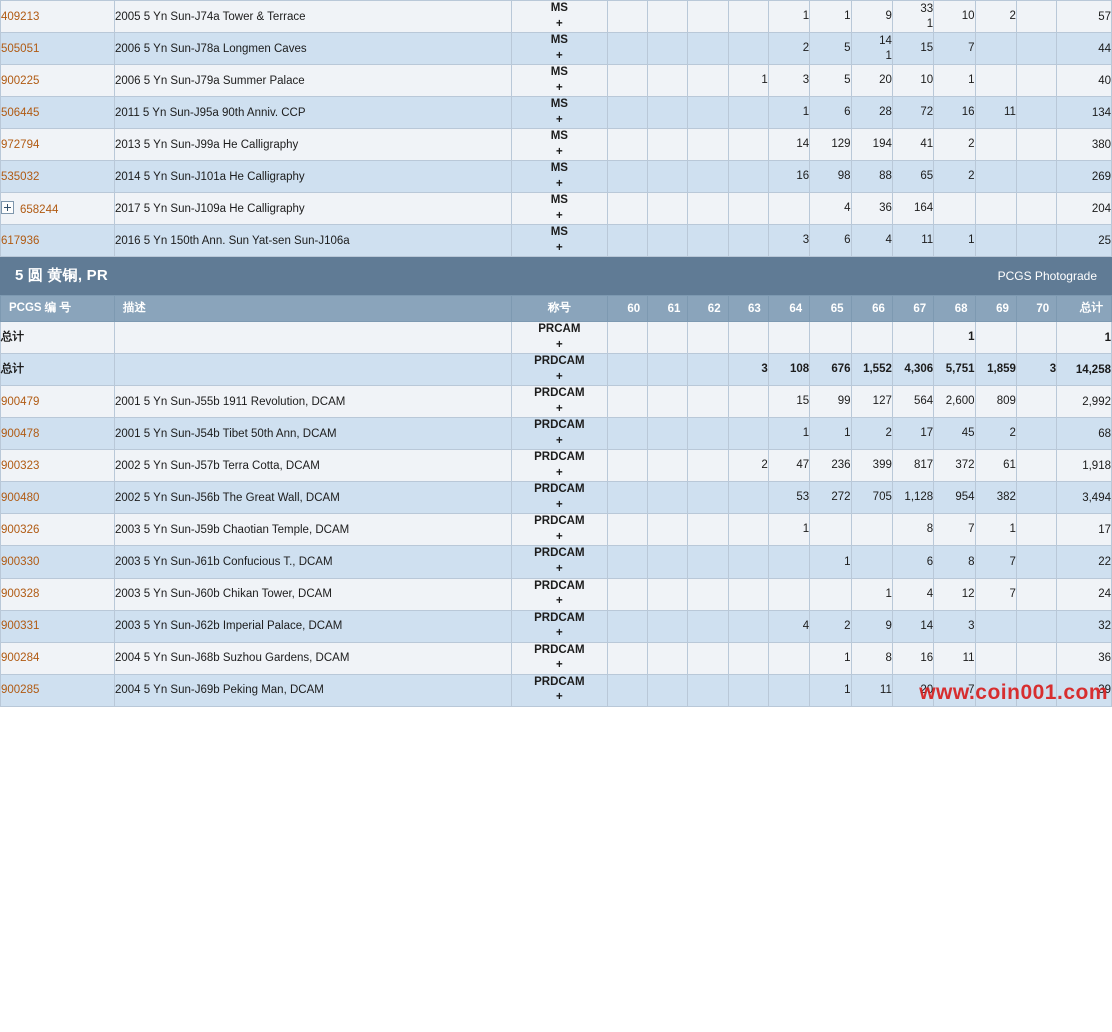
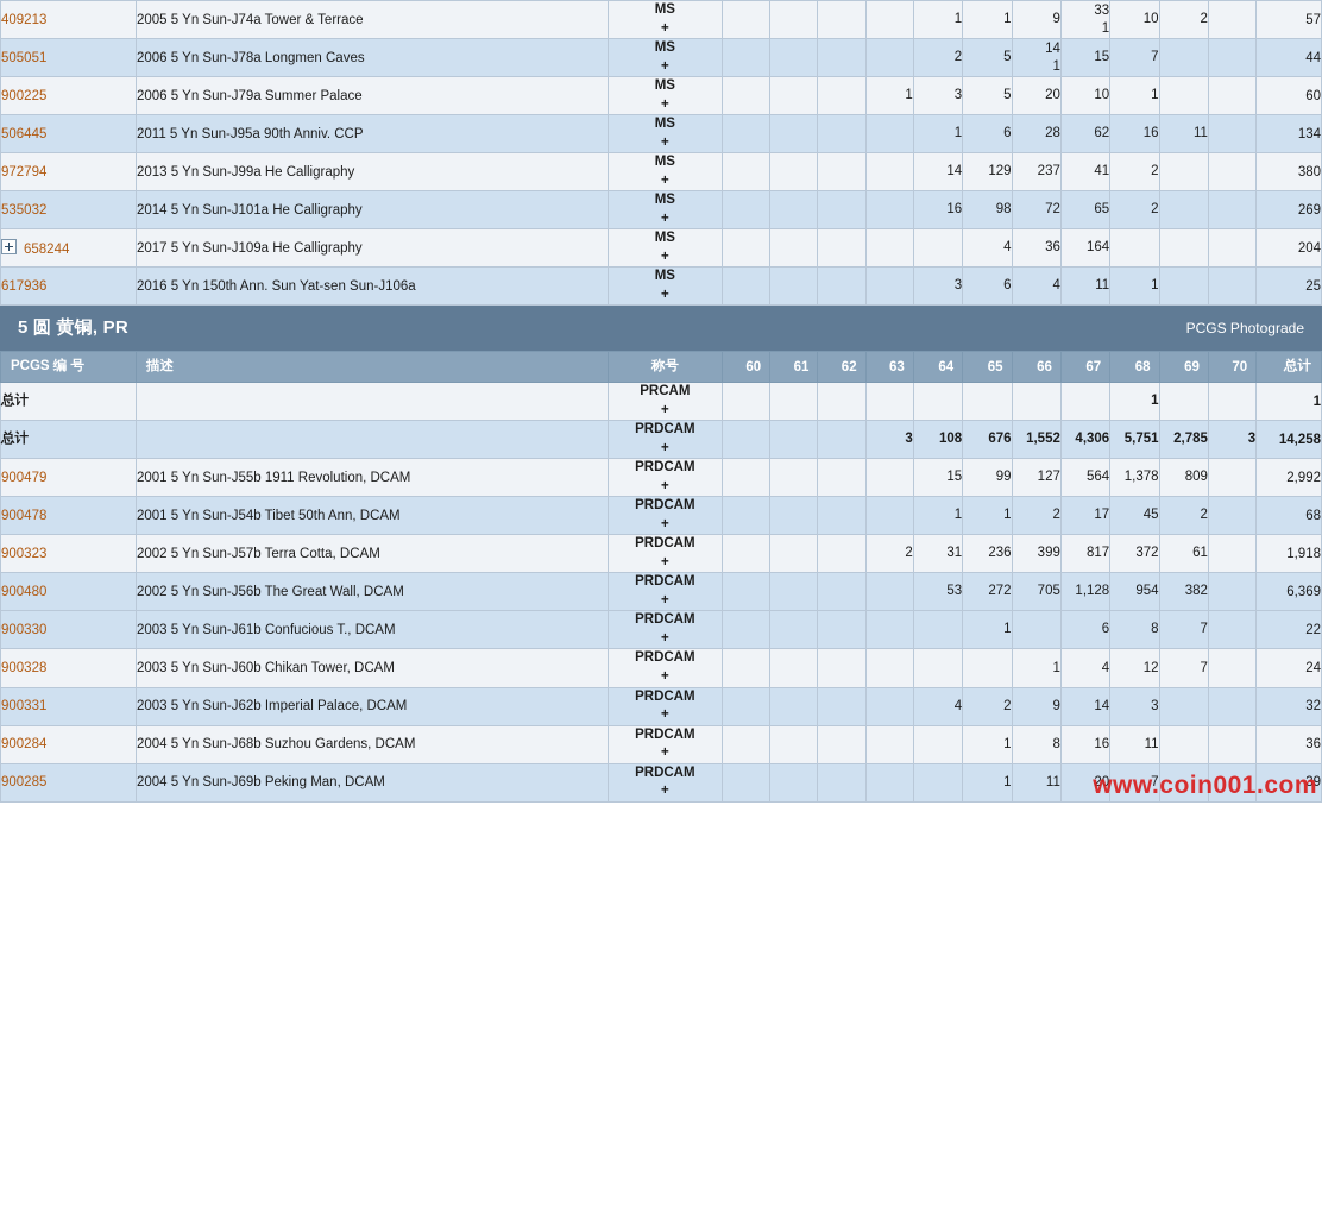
  409213	2005 5 Yn Sun-J74a Tower & Terrace	MS+					1	1	9	331	10	2		57
  505051	2006 5 Yn Sun-J78a Longmen Caves	MS+					2	5	141	15	7			44
- 900225	2006 5 Yn Sun-J79a Summer Palace	MS+				1	3	5	20	10	1			40
+ 900225	2006 5 Yn Sun-J79a Summer Palace	MS+				1	3	5	20	10	1			60
- 506445	2011 5 Yn Sun-J95a 90th Anniv. CCP	MS+					1	6	28	72	16	11		134
+ 506445	2011 5 Yn Sun-J95a 90th Anniv. CCP	MS+					1	6	28	62	16	11		134
- 972794	2013 5 Yn Sun-J99a He Calligraphy	MS+					14	129	194	41	2			380
+ 972794	2013 5 Yn Sun-J99a He Calligraphy	MS+					14	129	237	41	2			380
- 535032	2014 5 Yn Sun-J101a He Calligraphy	MS+					16	98	88	65	2			269
+ 535032	2014 5 Yn Sun-J101a He Calligraphy	MS+					16	98	72	65	2			269
  658244	2017 5 Yn Sun-J109a He Calligraphy	MS+						4	36	164				204
  617936	2016 5 Yn 150th Ann. Sun Yat-sen Sun-J106a	MS+					3	6	4	11	1			25
  5 圆 黄铜, PR
  PCGS Photograde
  PCGS 编 号	描述	称号	60	61	62	63	64	65	66	67	68	69	70	总计
  总计		PRCAM+									1			1
- 总计		PRDCAM+				3	108	676	1,552	4,306	5,751	1,859	3	14,258
+ 总计		PRDCAM+				3	108	676	1,552	4,306	5,751	2,785	3	14,258
- 900479	2001 5 Yn Sun-J55b 1911 Revolution, DCAM	PRDCAM+					15	99	127	564	2,600	809		2,992
+ 900479	2001 5 Yn Sun-J55b 1911 Revolution, DCAM	PRDCAM+					15	99	127	564	1,378	809		2,992
  900478	2001 5 Yn Sun-J54b Tibet 50th Ann, DCAM	PRDCAM+					1	1	2	17	45	2		68
- 900323	2002 5 Yn Sun-J57b Terra Cotta, DCAM	PRDCAM+				2	47	236	399	817	372	61		1,918
+ 900323	2002 5 Yn Sun-J57b Terra Cotta, DCAM	PRDCAM+				2	31	236	399	817	372	61		1,918
- 900480	2002 5 Yn Sun-J56b The Great Wall, DCAM	PRDCAM+					53	272	705	1,128	954	382		3,494
+ 900480	2002 5 Yn Sun-J56b The Great Wall, DCAM	PRDCAM+					53	272	705	1,128	954	382		6,369
- 900326	2003 5 Yn Sun-J59b Chaotian Temple, DCAM	PRDCAM+					1			8	7	1		17
  900330	2003 5 Yn Sun-J61b Confucious T., DCAM	PRDCAM+						1		6	8	7		22
  900328	2003 5 Yn Sun-J60b Chikan Tower, DCAM	PRDCAM+							1	4	12	7		24
  900331	2003 5 Yn Sun-J62b Imperial Palace, DCAM	PRDCAM+					4	2	9	14	3			32
  900284	2004 5 Yn Sun-J68b Suzhou Gardens, DCAM	PRDCAM+						1	8	16	11			36
  900285	2004 5 Yn Sun-J69b Peking Man, DCAM	PRDCAM+						1	11	20	7			39
  www.coin001.com
